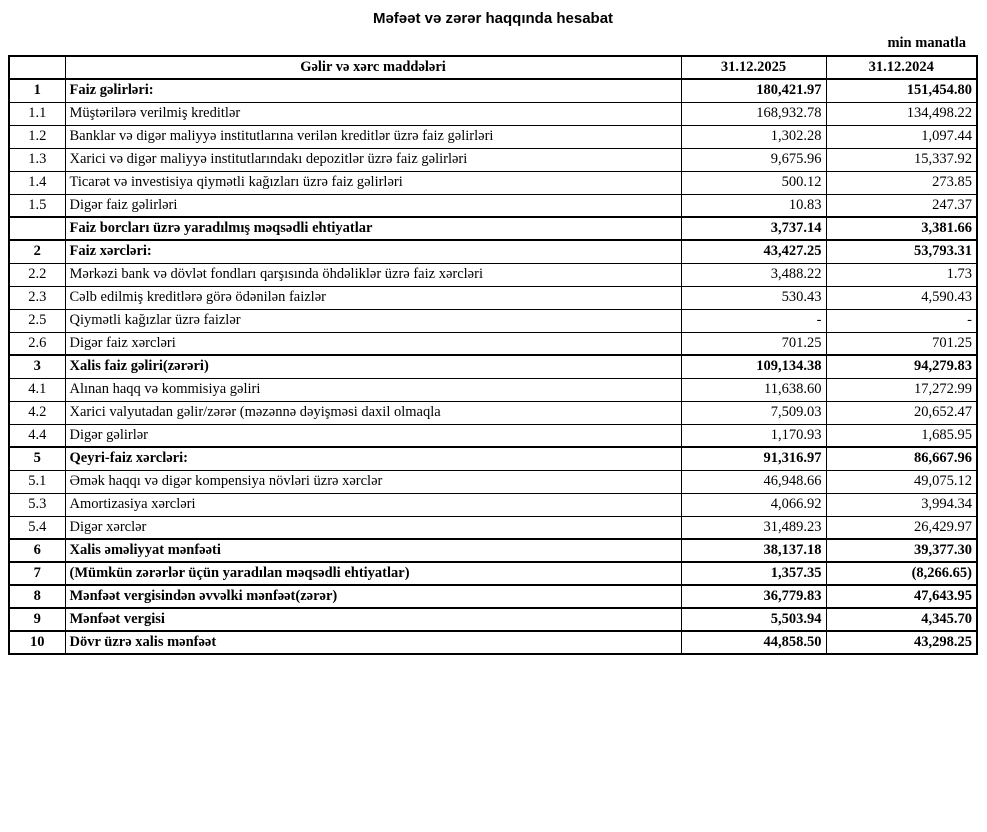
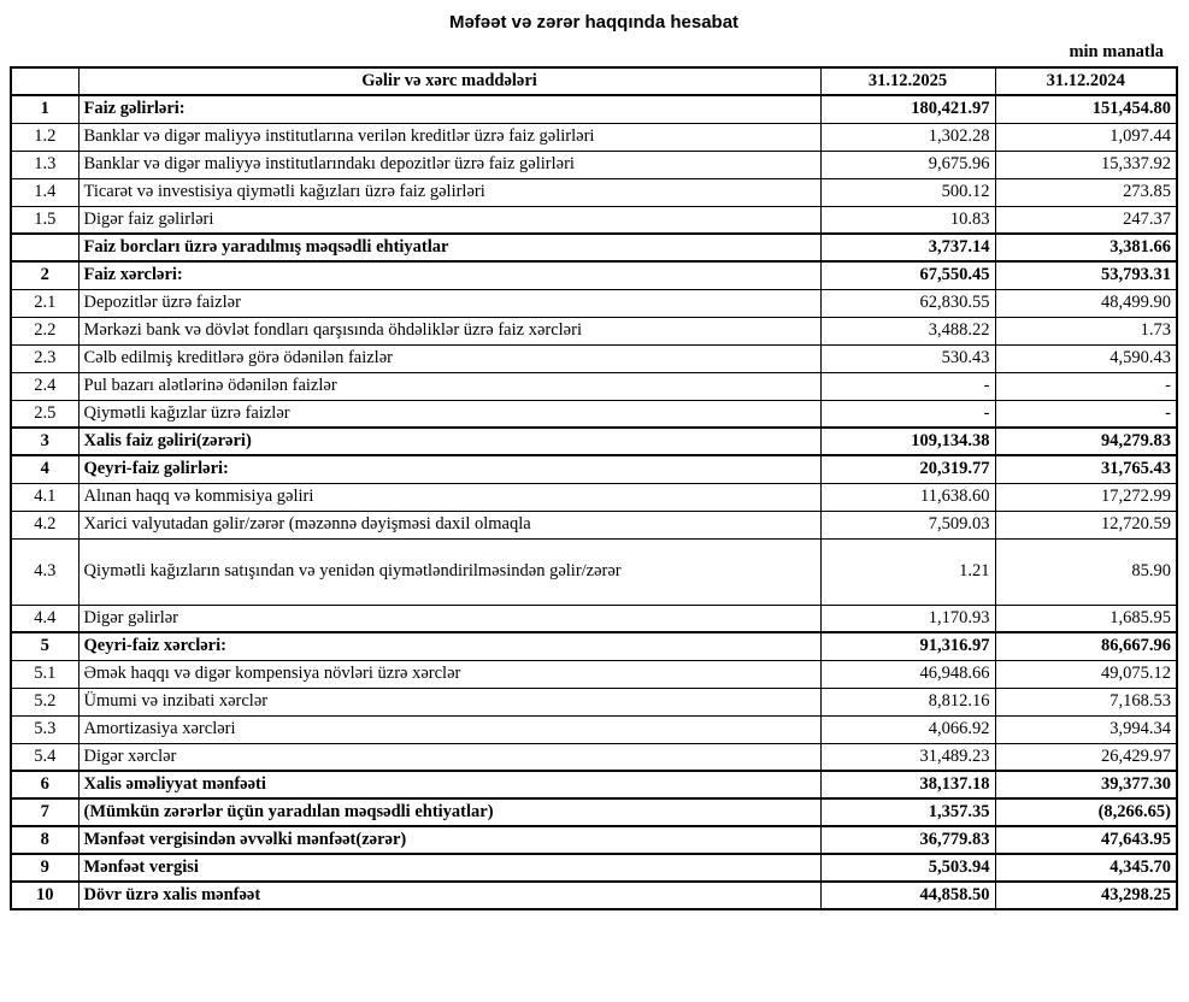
  Məfəət və zərər haqqında hesabat
  min manatla
  	Gəlir və xərc maddələri	31.12.2025	31.12.2024
  1	Faiz gəlirləri:	180,421.97	151,454.80
- 1.1	Müştərilərə verilmiş kreditlər	168,932.78	134,498.22
  1.2	Banklar və digər maliyyə institutlarına verilən kreditlər üzrə faiz gəlirləri	1,302.28	1,097.44
- 1.3	Xarici və digər maliyyə institutlarındakı depozitlər üzrə faiz gəlirləri	9,675.96	15,337.92
+ 1.3	Banklar və digər maliyyə institutlarındakı depozitlər üzrə faiz gəlirləri	9,675.96	15,337.92
  1.4	Ticarət və investisiya qiymətli kağızları üzrə faiz gəlirləri	500.12	273.85
  1.5	Digər faiz gəlirləri	10.83	247.37
  	Faiz borcları üzrə yaradılmış məqsədli ehtiyatlar	3,737.14	3,381.66
- 2	Faiz xərcləri:	43,427.25	53,793.31
+ 2	Faiz xərcləri:	67,550.45	53,793.31
+ 2.1	Depozitlər üzrə faizlər	62,830.55	48,499.90
  2.2	Mərkəzi bank və dövlət fondları qarşısında öhdəliklər üzrə faiz xərcləri	3,488.22	1.73
  2.3	Cəlb edilmiş kreditlərə görə ödənilən faizlər	530.43	4,590.43
+ 2.4	Pul bazarı alətlərinə ödənilən faizlər	-	-
  2.5	Qiymətli kağızlar üzrə faizlər	-	-
- 2.6	Digər faiz xərcləri	701.25	701.25
  3	Xalis faiz gəliri(zərəri)	109,134.38	94,279.83
+ 4	Qeyri-faiz gəlirləri:	20,319.77	31,765.43
  4.1	Alınan haqq və kommisiya gəliri	11,638.60	17,272.99
- 4.2	Xarici valyutadan gəlir/zərər (məzənnə dəyişməsi daxil olmaqla	7,509.03	20,652.47
+ 4.2	Xarici valyutadan gəlir/zərər (məzənnə dəyişməsi daxil olmaqla	7,509.03	12,720.59
+ 4.3	Qiymətli kağızların satışından və yenidən qiymətləndirilməsindən gəlir/zərər	1.21	85.90
  4.4	Digər gəlirlər	1,170.93	1,685.95
  5	Qeyri-faiz xərcləri:	91,316.97	86,667.96
  5.1	Əmək haqqı və digər kompensiya növləri üzrə xərclər	46,948.66	49,075.12
+ 5.2	Ümumi və inzibati xərclər	8,812.16	7,168.53
  5.3	Amortizasiya xərcləri	4,066.92	3,994.34
  5.4	Digər xərclər	31,489.23	26,429.97
  6	Xalis əməliyyat mənfəəti	38,137.18	39,377.30
  7	(Mümkün zərərlər üçün yaradılan məqsədli ehtiyatlar)	1,357.35	(8,266.65)
  8	Mənfəət vergisindən əvvəlki mənfəət(zərər)	36,779.83	47,643.95
  9	Mənfəət vergisi	5,503.94	4,345.70
  10	Dövr üzrə xalis mənfəət	44,858.50	43,298.25
